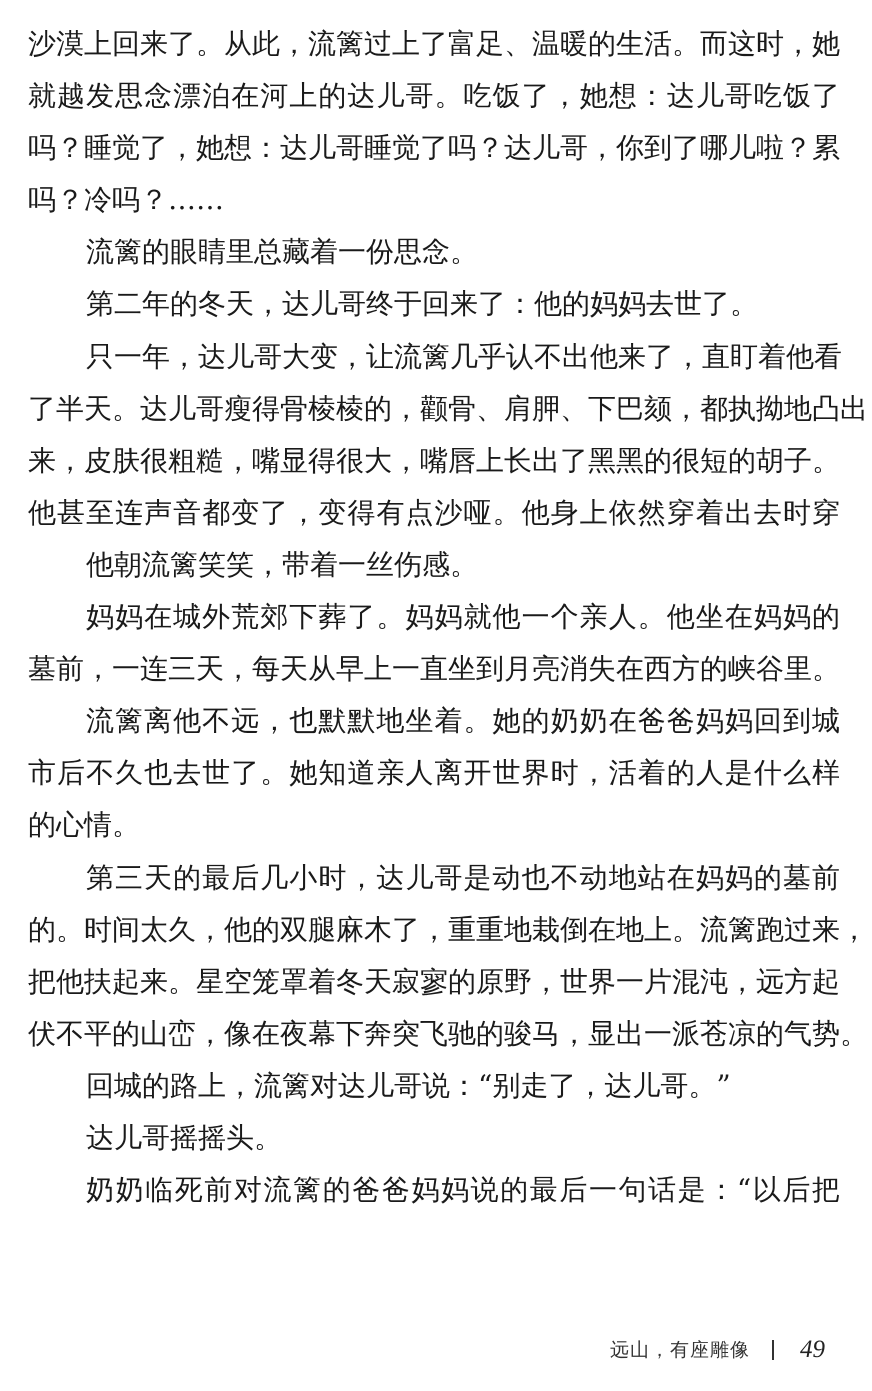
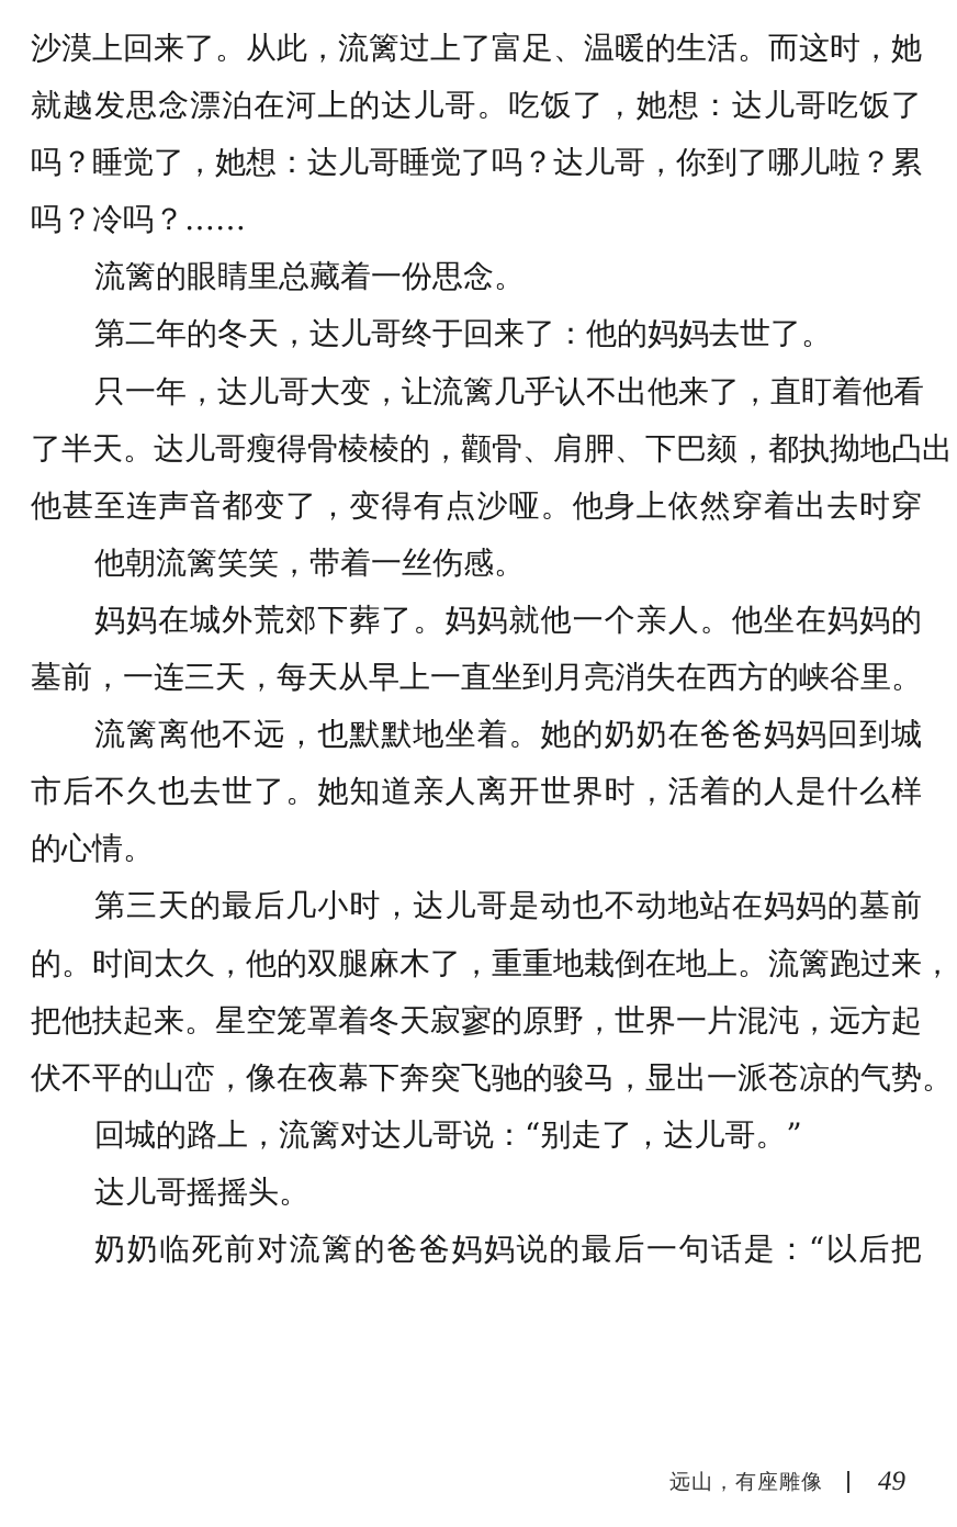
  沙漠上回来了。从此，流篱过上了富足、温暖的生活。而这时，她
  就越发思念漂泊在河上的达儿哥。吃饭了，她想：达儿哥吃饭了
  吗？睡觉了，她想：达儿哥睡觉了吗？达儿哥，你到了哪儿啦？累
  吗？冷吗？……
  流篱的眼睛里总藏着一份思念。
  第二年的冬天，达儿哥终于回来了：他的妈妈去世了。
  只一年，达儿哥大变，让流篱几乎认不出他来了，直盯着他看
  了半天。达儿哥瘦得骨棱棱的，颧骨、肩胛、下巴颏，都执拗地凸出
- 来，皮肤很粗糙，嘴显得很大，嘴唇上长出了黑黑的很短的胡子。
  他甚至连声音都变了，变得有点沙哑。他身上依然穿着出去时穿
  他朝流篱笑笑，带着一丝伤感。
  妈妈在城外荒郊下葬了。妈妈就他一个亲人。他坐在妈妈的
  墓前，一连三天，每天从早上一直坐到月亮消失在西方的峡谷里。
  流篱离他不远，也默默地坐着。她的奶奶在爸爸妈妈回到城
  市后不久也去世了。她知道亲人离开世界时，活着的人是什么样
  的心情。
  第三天的最后几小时，达儿哥是动也不动地站在妈妈的墓前
  的。时间太久，他的双腿麻木了，重重地栽倒在地上。流篱跑过来，
  把他扶起来。星空笼罩着冬天寂寥的原野，世界一片混沌，远方起
  伏不平的山峦，像在夜幕下奔突飞驰的骏马，显出一派苍凉的气势。
  回城的路上，流篱对达儿哥说：“别走了，达儿哥。”
  达儿哥摇摇头。
  奶奶临死前对流篱的爸爸妈妈说的最后一句话是：“以后把
  远山，有座雕像
  49
